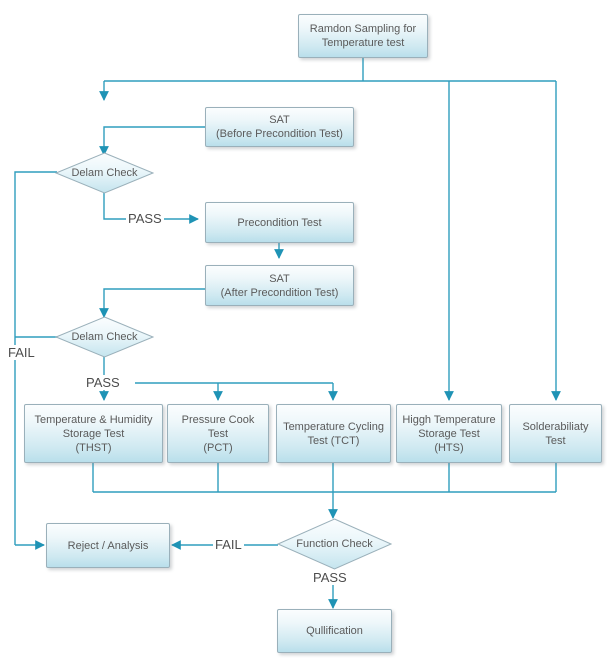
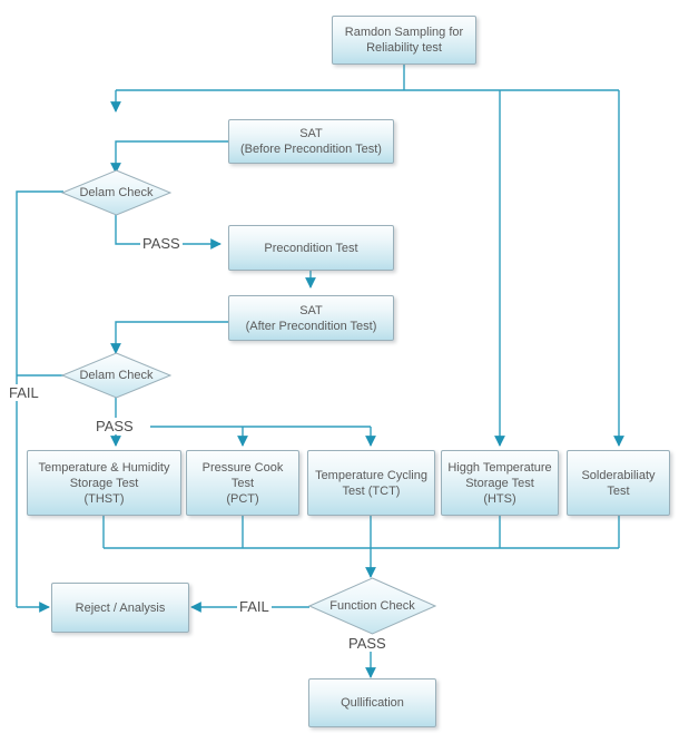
- Ramdon Sampling for Temperature test
+ Ramdon Sampling for Reliability test
  SAT
  (Before Precondition Test)
  Delam Check
  Precondition Test
  SAT
  (After Precondition Test)
  Delam Check
  Temperature & Humidity
  Storage Test
  (THST)
  Pressure Cook Test
  (PCT)
  Temperature Cycling
  Test (TCT)
  Higgh Temperature
  Storage Test
  (HTS)
  Solderabiliaty
  Test
  Function Check
  Reject / Analysis
  Qullification
  PASS
  PASS
  FAIL
  FAIL
  PASS
